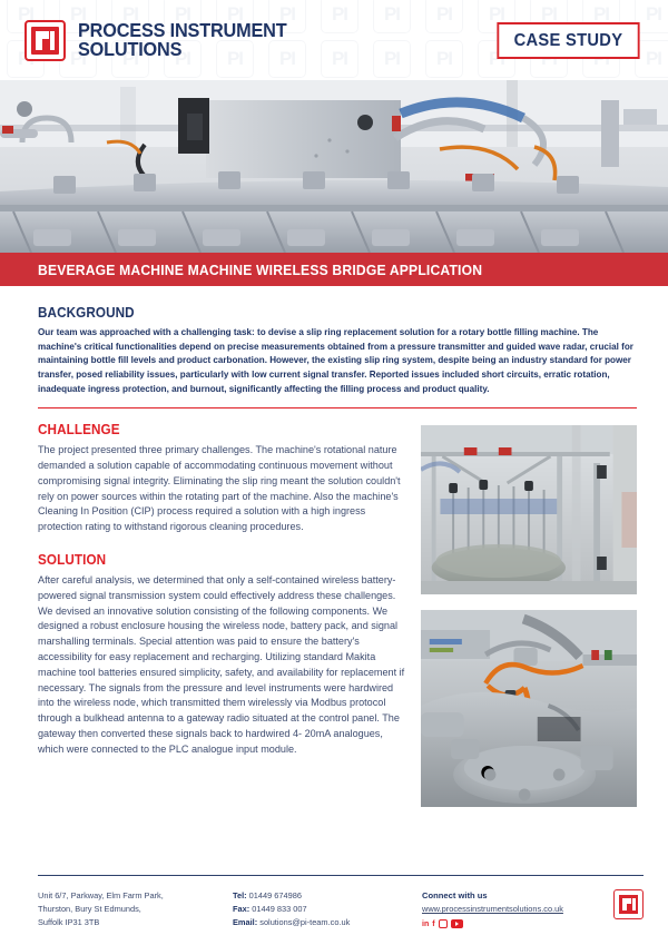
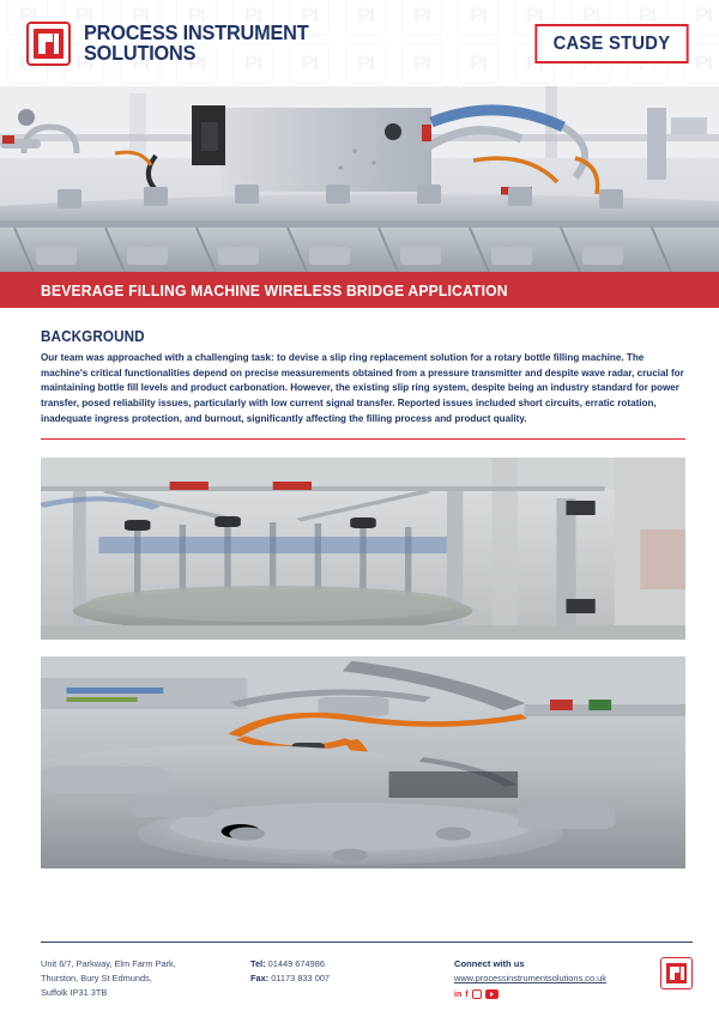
  PI
  PI
  PI
  PI
  PI
  PI
  PI
  PI
  PI
  PI
  PI
  PI
  PI
  PI
  PI
  PROCESS INSTRUMENT
  SOLUTIONS
  CASE STUDY
- BEVERAGE MACHINE MACHINE WIRELESS BRIDGE APPLICATION
+ BEVERAGE FILLING MACHINE WIRELESS BRIDGE APPLICATION
  BACKGROUND
- Our team was approached with a challenging task: to devise a slip ring replacement solution for a rotary bottle filling machine. The machine's critical functionalities depend on precise measurements obtained from a pressure transmitter and guided wave radar, crucial for maintaining bottle fill levels and product carbonation. However, the existing slip ring system, despite being an industry standard for power transfer, posed reliability issues, particularly with low current signal transfer. Reported issues included short circuits, erratic rotation, inadequate ingress protection, and burnout, significantly affecting the filling process and product quality.
+ Our team was approached with a challenging task: to devise a slip ring replacement solution for a rotary bottle filling machine. The machine's critical functionalities depend on precise measurements obtained from a pressure transmitter and despite wave radar, crucial for maintaining bottle fill levels and product carbonation. However, the existing slip ring system, despite being an industry standard for power transfer, posed reliability issues, particularly with low current signal transfer. Reported issues included short circuits, erratic rotation, inadequate ingress protection, and burnout, significantly affecting the filling process and product quality.
- CHALLENGE
- The project presented three primary challenges. The machine's rotational nature demanded a solution capable of accommodating continuous movement without compromising signal integrity. Eliminating the slip ring meant the solution couldn't rely on power sources within the rotating part of the machine. Also the machine's Cleaning In Position (CIP) process required a solution with a high ingress protection rating to withstand rigorous cleaning procedures.
- SOLUTION
- After careful analysis, we determined that only a self-contained wireless battery-powered signal transmission system could effectively address these challenges. We devised an innovative solution consisting of the following components. We designed a robust enclosure housing the wireless node, battery pack, and signal marshalling terminals. Special attention was paid to ensure the battery's accessibility for easy replacement and recharging. Utilizing standard Makita machine tool batteries ensured simplicity, safety, and availability for replacement if necessary. The signals from the pressure and level instruments were hardwired into the wireless node, which transmitted them wirelessly via Modbus protocol through a bulkhead antenna to a gateway radio situated at the control panel. The gateway then converted these signals back to hardwired 4- 20mA analogues, which were connected to the PLC analogue input module.
  Unit 6/7, Parkway, Elm Farm Park,
  Thurston, Bury St Edmunds,
  Suffolk IP31 3TB
  Tel: 01449 674986
- Fax: 01449 833 007
+ Fax: 01173 833 007
- Email: solutions@pi-team.co.uk
  Connect with us
  www.processinstrumentsolutions.co.uk
